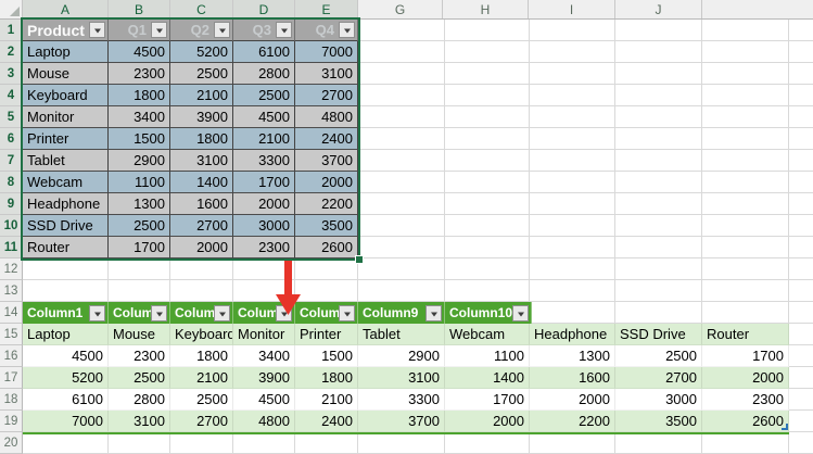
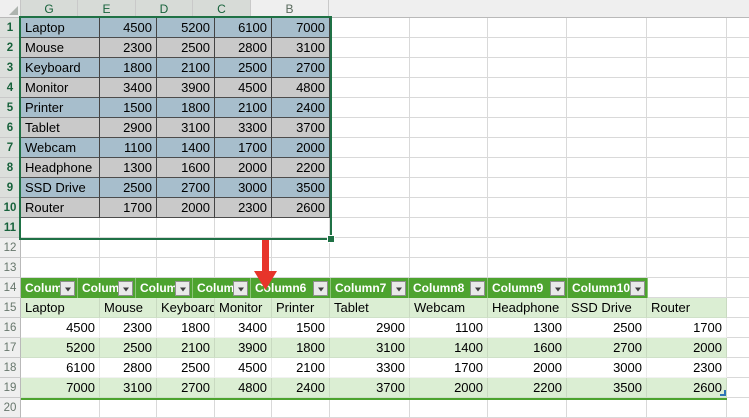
- A
- B
+ G
- C
+ E
  D
- E
+ C
- G
+ B
- H
- I
- J
  1
  2
  3
  4
  5
  6
  7
  8
  9
  10
  11
  12
  13
  14
  15
  16
  17
  18
  19
  20
- Product
- Q1
- Q2
- Q3
- Q4
  Laptop
  4500
  5200
  6100
  7000
  Mouse
  2300
  2500
  2800
  3100
  Keyboard
  1800
  2100
  2500
  2700
  Monitor
  3400
  3900
  4500
  4800
  Printer
  1500
  1800
  2100
  2400
  Tablet
  2900
  3100
  3300
  3700
  Webcam
  1100
  1400
  1700
  2000
  Headphone
  1300
  1600
  2000
  2200
  SSD Drive
  2500
  2700
  3000
  3500
  Router
  1700
  2000
  2300
  2600
- Column1
  Colum
  Colum
  Colum
  Colum
+ Column6
+ Column7
+ Column8
  Column9
  Column10
  Laptop
  Mouse
  Keyboard
  Monitor
  Printer
  Tablet
  Webcam
  Headphone
  SSD Drive
  Router
  4500
  2300
  1800
  3400
  1500
  2900
  1100
  1300
  2500
  1700
  5200
  2500
  2100
  3900
  1800
  3100
  1400
  1600
  2700
  2000
  6100
  2800
  2500
  4500
  2100
  3300
  1700
  2000
  3000
  2300
  7000
  3100
  2700
  4800
  2400
  3700
  2000
  2200
  3500
  2600
